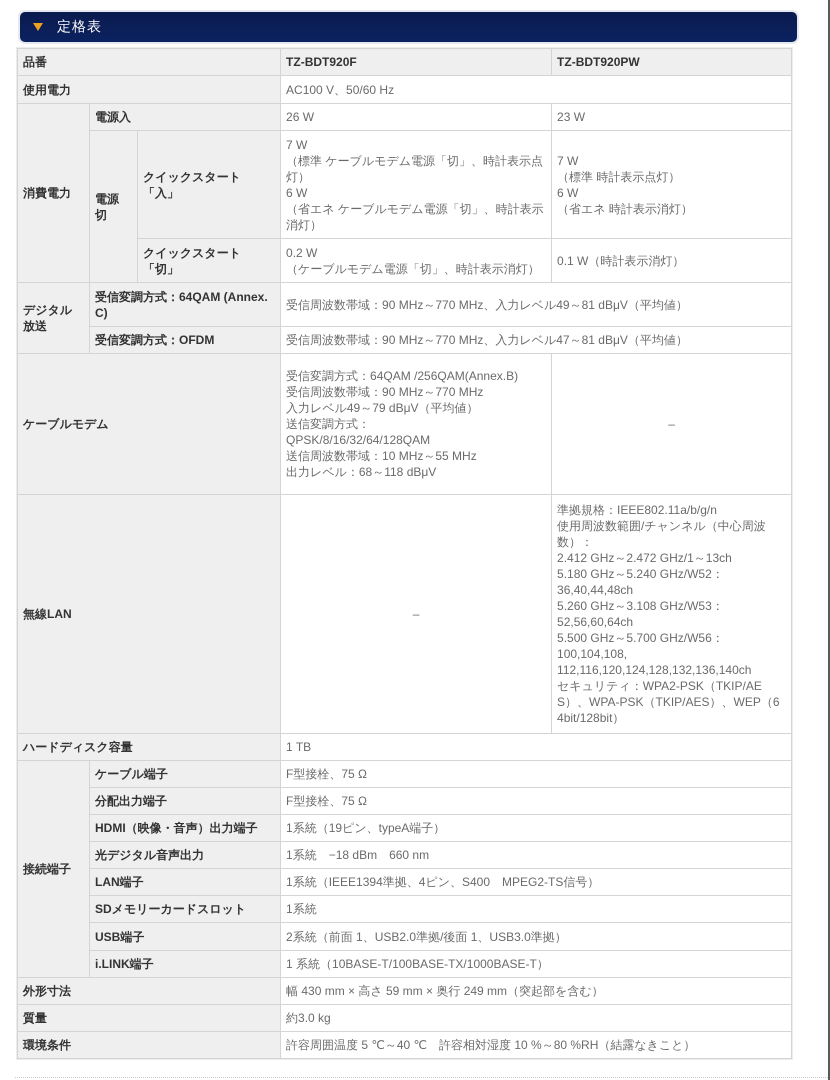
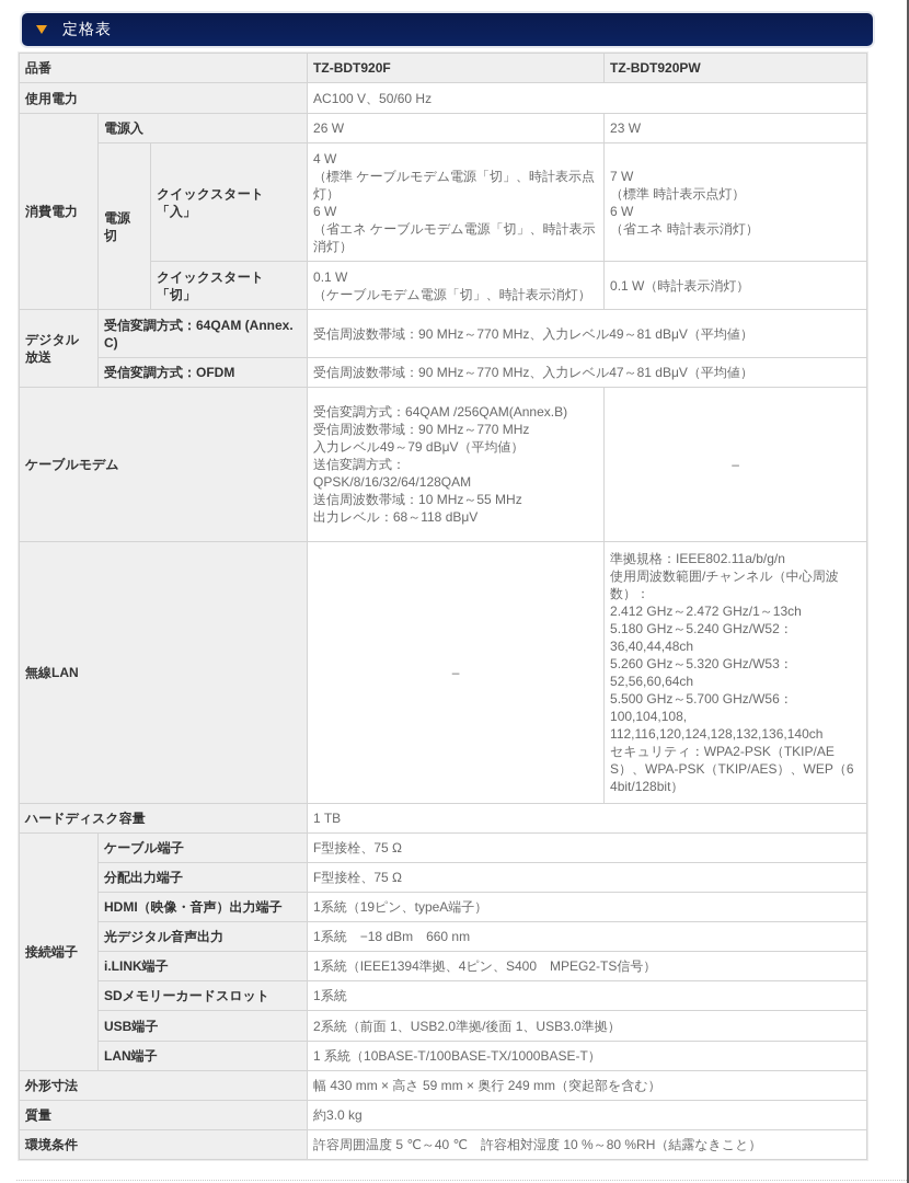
  定格表
  品番	TZ-BDT920F	TZ-BDT920PW
  使用電力	AC100 V、50/60 Hz
  消費電力	電源入	26 W	23 W
- 電源切	クイックスタート「入」	7 W （標準 ケーブルモデム電源「切」、時計表示点灯） 6 W （省エネ ケーブルモデム電源「切」、時計表示消灯）	7 W （標準 時計表示点灯） 6 W （省エネ 時計表示消灯）
+ 電源切	クイックスタート「入」	4 W （標準 ケーブルモデム電源「切」、時計表示点灯） 6 W （省エネ ケーブルモデム電源「切」、時計表示消灯）	7 W （標準 時計表示点灯） 6 W （省エネ 時計表示消灯）
- クイックスタート「切」	0.2 W （ケーブルモデム電源「切」、時計表示消灯）	0.1 W（時計表示消灯）
+ クイックスタート「切」	0.1 W （ケーブルモデム電源「切」、時計表示消灯）	0.1 W（時計表示消灯）
  デジタル放送	受信変調方式：64QAM (Annex.C)	受信周波数帯域：90 MHz～770 MHz、入力レベル49～81 dBμV（平均値）
  受信変調方式：OFDM	受信周波数帯域：90 MHz～770 MHz、入力レベル47～81 dBμV（平均値）
  ケーブルモデム	受信変調方式：64QAM /256QAM(Annex.B) 受信周波数帯域：90 MHz～770 MHz 入力レベル49～79 dBμV（平均値） 送信変調方式： QPSK/8/16/32/64/128QAM 送信周波数帯域：10 MHz～55 MHz 出力レベル：68～118 dBμV	–
- 無線LAN	–	準拠規格：IEEE802.11a/b/g/n 使用周波数範囲/チャンネル（中心周波数）： 2.412 GHz～2.472 GHz/1～13ch 5.180 GHz～5.240 GHz/W52： 36,40,44,48ch 5.260 GHz～3.108 GHz/W53： 52,56,60,64ch 5.500 GHz～5.700 GHz/W56： 100,104,108, 112,116,120,124,128,132,136,140ch セキュリティ：WPA2-PSK（TKIP/AES）、WPA-PSK（TKIP/AES）、WEP（64bit/128bit）
+ 無線LAN	–	準拠規格：IEEE802.11a/b/g/n 使用周波数範囲/チャンネル（中心周波数）： 2.412 GHz～2.472 GHz/1～13ch 5.180 GHz～5.240 GHz/W52： 36,40,44,48ch 5.260 GHz～5.320 GHz/W53： 52,56,60,64ch 5.500 GHz～5.700 GHz/W56： 100,104,108, 112,116,120,124,128,132,136,140ch セキュリティ：WPA2-PSK（TKIP/AES）、WPA-PSK（TKIP/AES）、WEP（64bit/128bit）
  ハードディスク容量	1 TB
  接続端子	ケーブル端子	F型接栓、75 Ω
  分配出力端子	F型接栓、75 Ω
  HDMI（映像・音声）出力端子	1系統（19ピン、typeA端子）
  光デジタル音声出力	1系統 −18 dBm 660 nm
- LAN端子	1系統（IEEE1394準拠、4ピン、S400 MPEG2-TS信号）
+ i.LINK端子	1系統（IEEE1394準拠、4ピン、S400 MPEG2-TS信号）
  SDメモリーカードスロット	1系統
  USB端子	2系統（前面 1、USB2.0準拠/後面 1、USB3.0準拠）
- i.LINK端子	1 系統（10BASE-T/100BASE-TX/1000BASE-T）
+ LAN端子	1 系統（10BASE-T/100BASE-TX/1000BASE-T）
  外形寸法	幅 430 mm × 高さ 59 mm × 奥行 249 mm（突起部を含む）
  質量	約3.0 kg
  環境条件	許容周囲温度 5 ℃～40 ℃ 許容相対湿度 10 %～80 %RH（結露なきこと）
